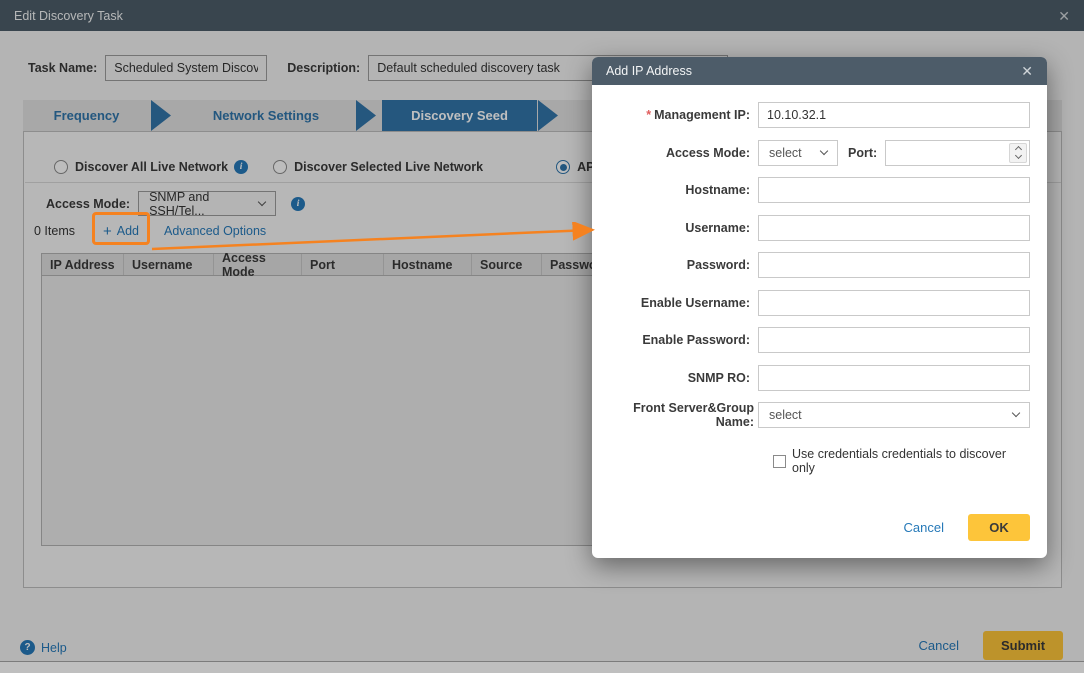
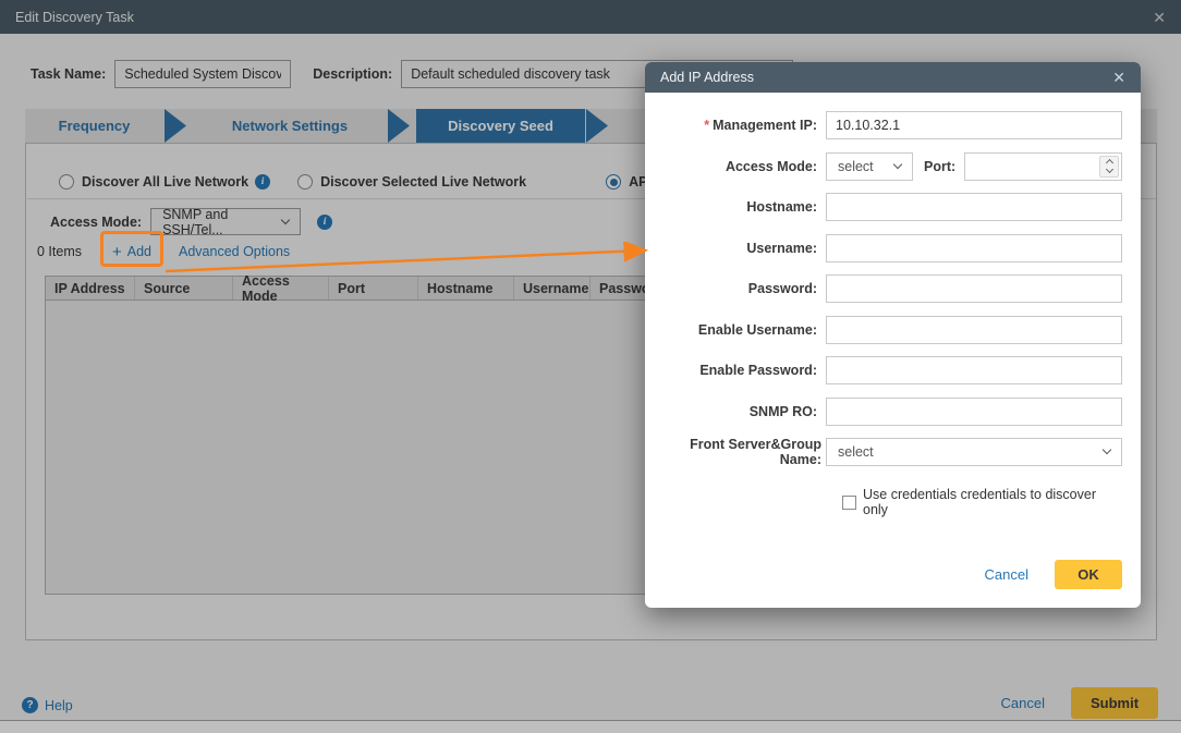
  Edit Discovery Task
  ✕
  Task Name:
  Scheduled System Discov
  Description:
  Default scheduled discovery task
  Frequency
  Network Settings
  Discovery Seed
  Discover All Live Network
  i
  Discover Selected Live Network
  Access Mode:
  SNMP and SSH/Tel...
  i
  0 Items
  +
  Add
  Advanced Options
  IP Address
- Username
+ Source
  Access Mode
  Port
  Hostname
- Source
+ Username
  ?
  Help
  Cancel
  Submit
  Add IP Address
  ✕
  * Management IP:
  10.10.32.1
  Access Mode:
  select
  Port:
  Hostname:
  Username:
  Password:
  Enable Username:
  Enable Password:
  SNMP RO:
  Front Server&Group Name:
  select
  Use credentials credentials to discover only
  Cancel
  OK
